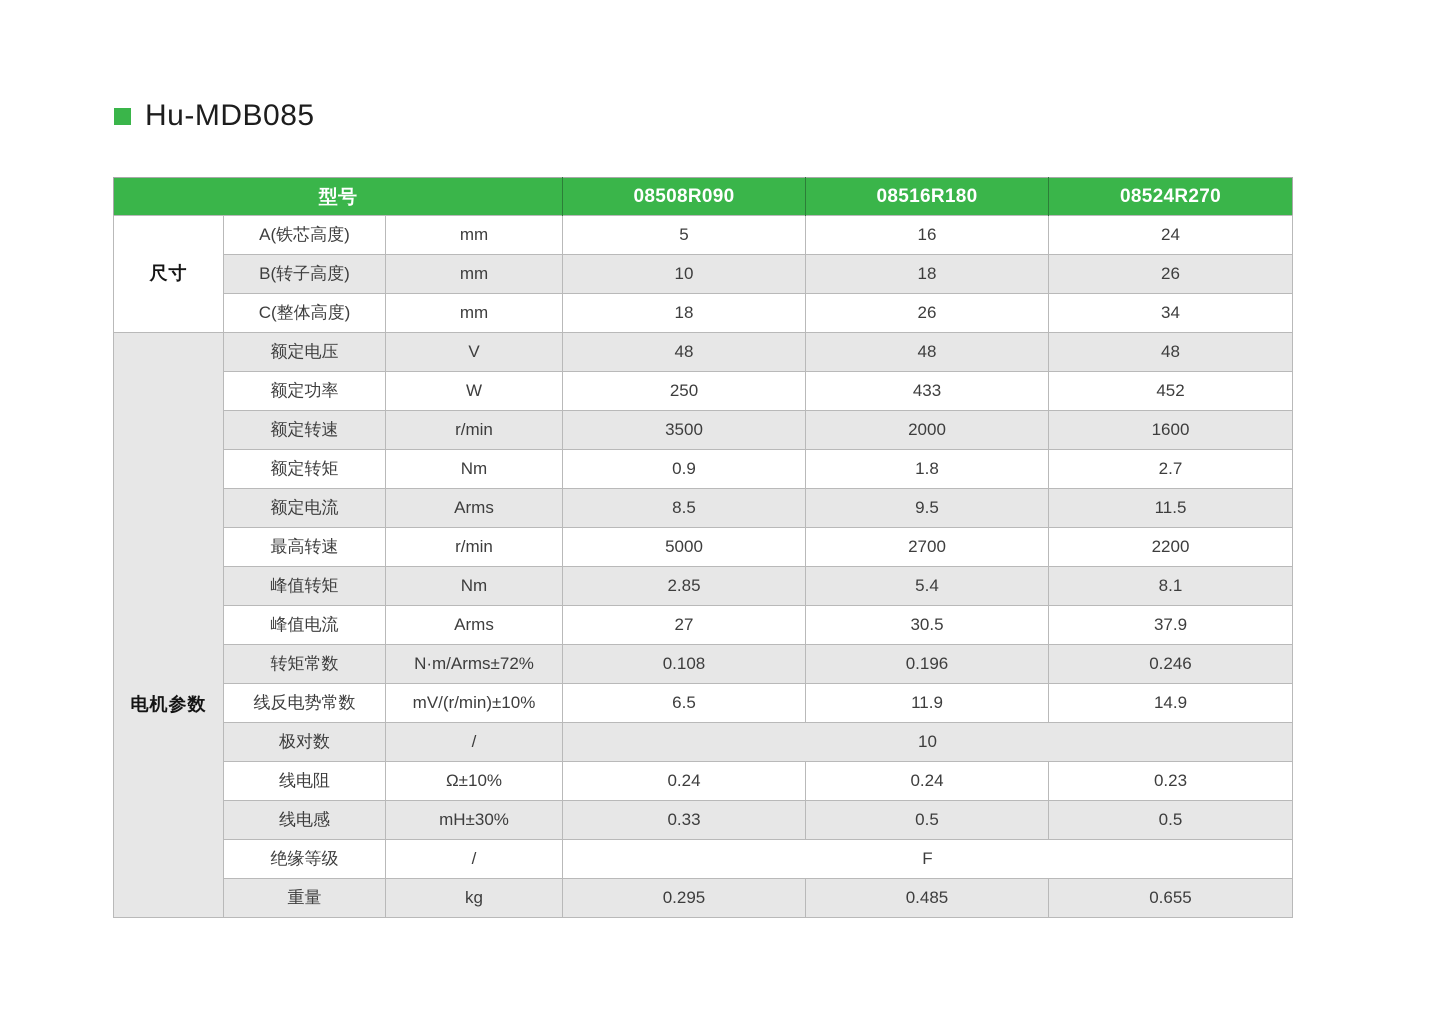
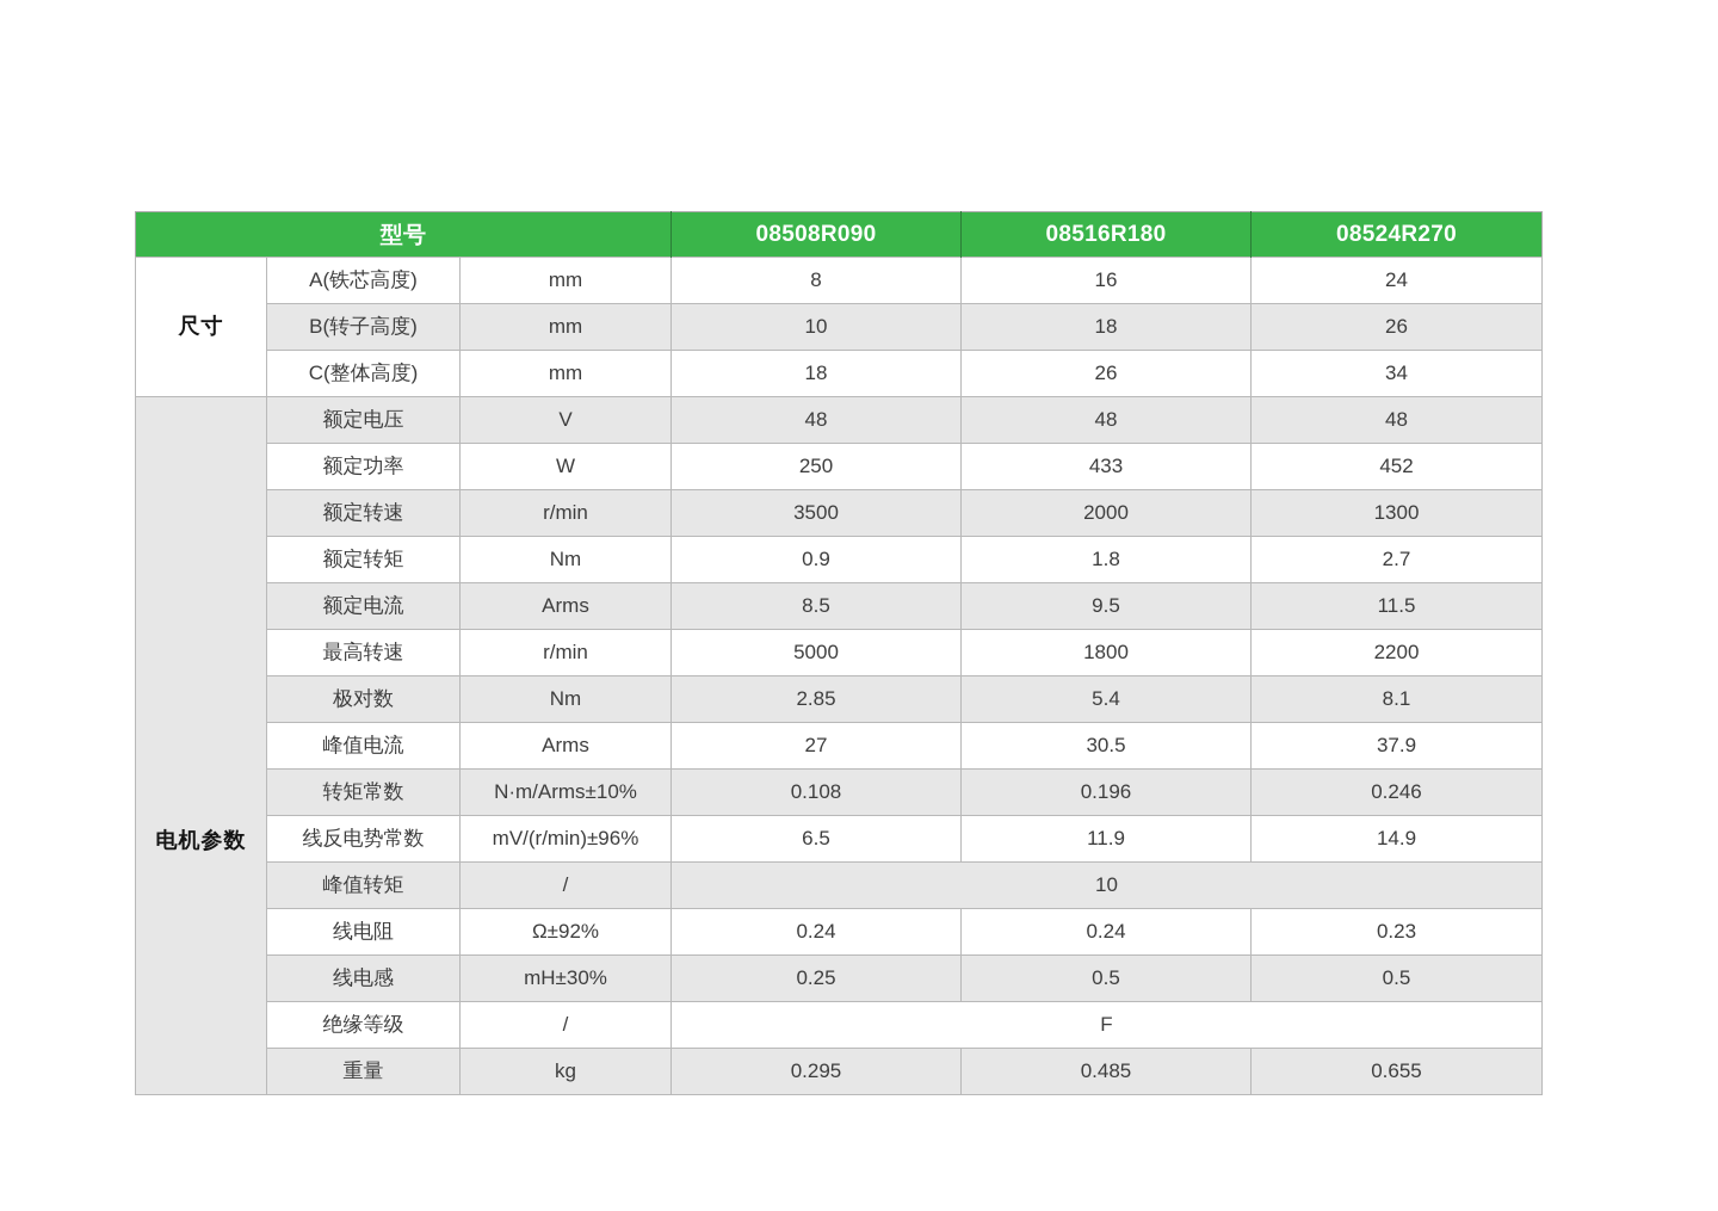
- Hu-MDB085
  型号	08508R090	08516R180	08524R270
- 尺寸	A(铁芯高度)	mm	5	16	24
+ 尺寸	A(铁芯高度)	mm	8	16	24
  B(转子高度)	mm	10	18	26
  C(整体高度)	mm	18	26	34
  电机参数	额定电压	V	48	48	48
  额定功率	W	250	433	452
- 额定转速	r/min	3500	2000	1600
+ 额定转速	r/min	3500	2000	1300
  额定转矩	Nm	0.9	1.8	2.7
  额定电流	Arms	8.5	9.5	11.5
- 最高转速	r/min	5000	2700	2200
+ 最高转速	r/min	5000	1800	2200
- 峰值转矩	Nm	2.85	5.4	8.1
+ 极对数	Nm	2.85	5.4	8.1
  峰值电流	Arms	27	30.5	37.9
- 转矩常数	N·m/Arms±72%	0.108	0.196	0.246
+ 转矩常数	N·m/Arms±10%	0.108	0.196	0.246
- 线反电势常数	mV/(r/min)±10%	6.5	11.9	14.9
+ 线反电势常数	mV/(r/min)±96%	6.5	11.9	14.9
- 极对数	/	10
+ 峰值转矩	/	10
- 线电阻	Ω±10%	0.24	0.24	0.23
+ 线电阻	Ω±92%	0.24	0.24	0.23
- 线电感	mH±30%	0.33	0.5	0.5
+ 线电感	mH±30%	0.25	0.5	0.5
  绝缘等级	/	F
  重量	kg	0.295	0.485	0.655
